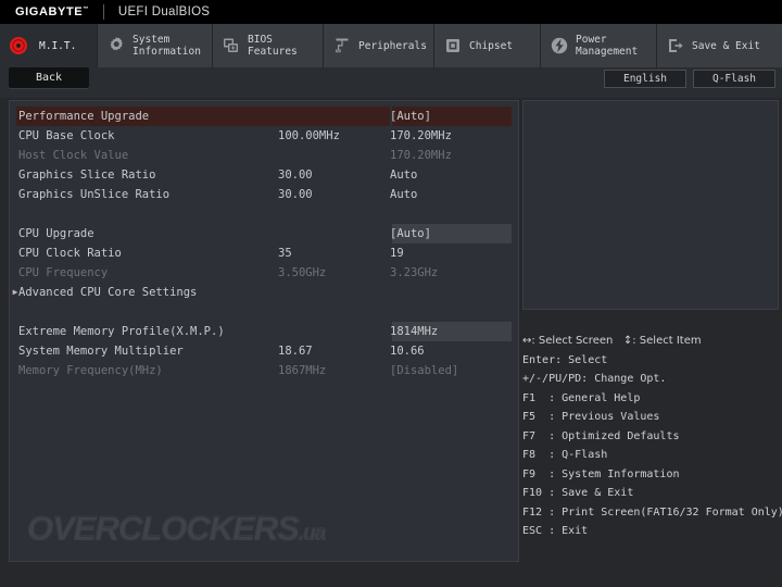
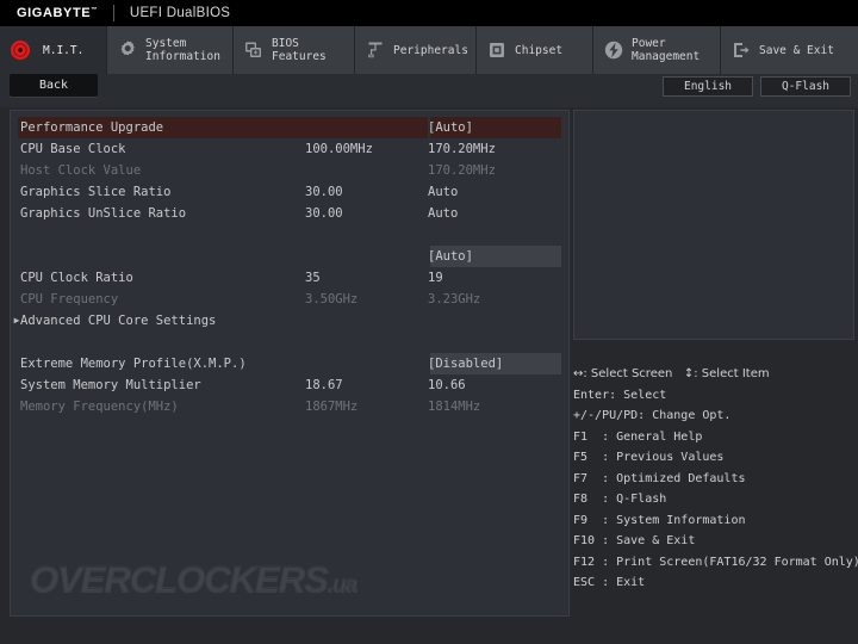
  GIGABYTE
  UEFI DualBIOS
  M.I.T.
  System
  Information
  BIOS
  Features
  Peripherals
  Chipset
  Power
  Management
  Save & Exit
  Back
  English
  Q-Flash
  Performance Upgrade
  [Auto]
  CPU Base Clock
  100.00MHz
  170.20MHz
  Host Clock Value
  170.20MHz
  Graphics Slice Ratio
  30.00
  Auto
  Graphics UnSlice Ratio
  30.00
  Auto
- CPU Upgrade
  [Auto]
  CPU Clock Ratio
  35
  19
  CPU Frequency
  3.50GHz
  3.23GHz
  ▶
  Advanced CPU Core Settings
  Extreme Memory Profile(X.M.P.)
- 1814MHz
+ [Disabled]
  System Memory Multiplier
  18.67
  10.66
  Memory Frequency(MHz)
  1867MHz
- [Disabled]
+ 1814MHz
  ↔: Select Screen ↕: Select Item
  Enter: Select
  +/-/PU/PD: Change Opt.
  F1 : General Help
  F5 : Previous Values
  F7 : Optimized Defaults
  F8 : Q-Flash
  F9 : System Information
  F10 : Save & Exit
  F12 : Print Screen(FAT16/32 Format Only)
  ESC : Exit
